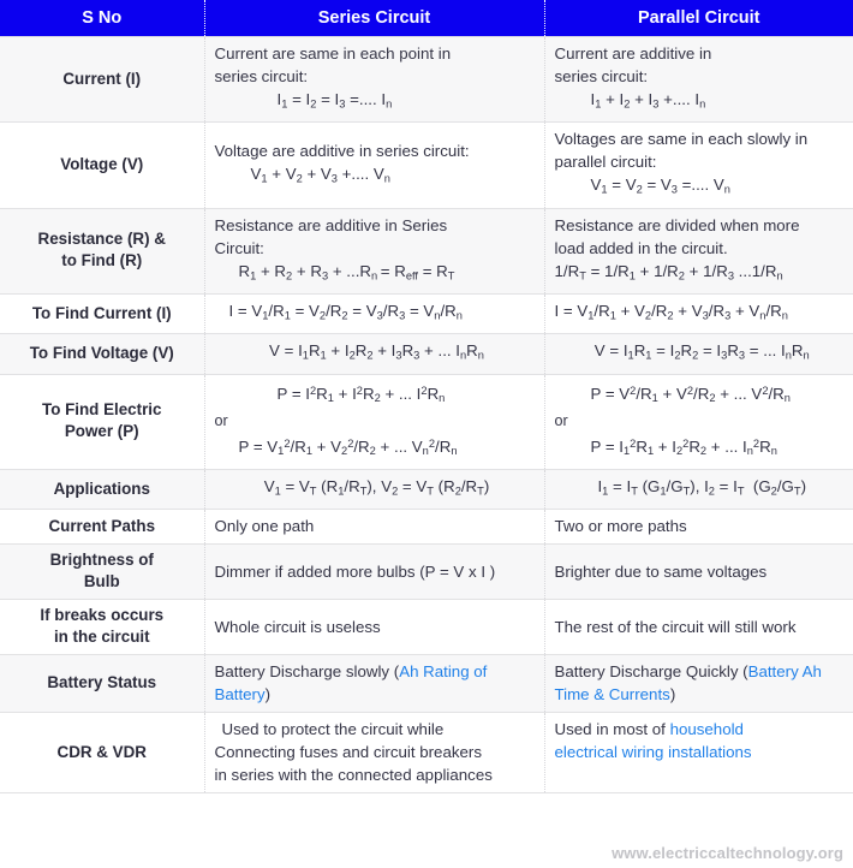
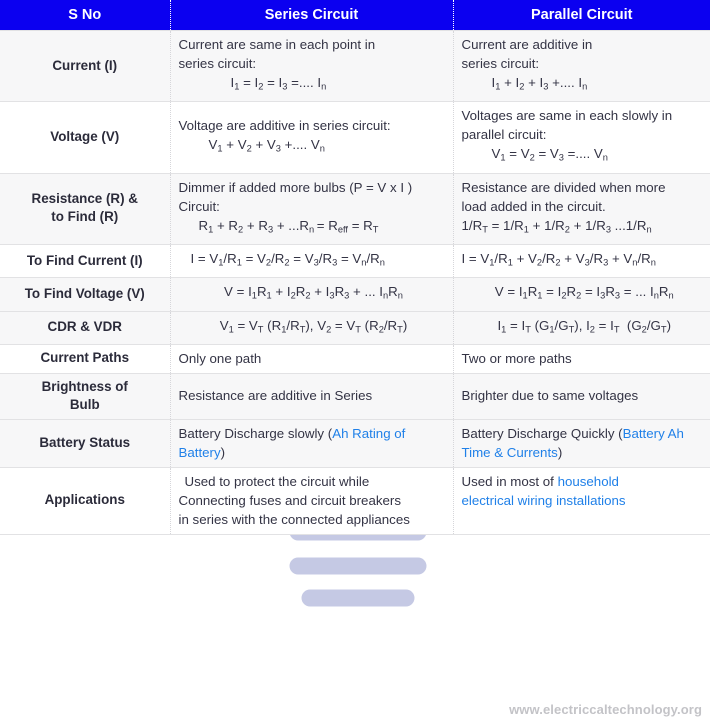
  S No	Series Circuit	Parallel Circuit
  Current (I)	Current are same in each point in series circuit: I1 = I2 = I3 =.... In	Current are additive in series circuit: I1 + I2 + I3 +.... In
  Voltage (V)	Voltage are additive in series circuit: V1 + V2 + V3 +.... Vn	Voltages are same in each slowly in parallel circuit: V1 = V2 = V3 =.... Vn
- Resistance (R) & to Find (R)	Resistance are additive in Series Circuit: R1 + R2 + R3 + ...Rn = Reff = RT	Resistance are divided when more load added in the circuit. 1/RT = 1/R1 + 1/R2 + 1/R3 ...1/Rn
+ Resistance (R) & to Find (R)	Dimmer if added more bulbs (P = V x I ) Circuit: R1 + R2 + R3 + ...Rn = Reff = RT	Resistance are divided when more load added in the circuit. 1/RT = 1/R1 + 1/R2 + 1/R3 ...1/Rn
  To Find Current (I)	I = V1/R1 = V2/R2 = V3/R3 = Vn/Rn	I = V1/R1 + V2/R2 + V3/R3 + Vn/Rn
  To Find Voltage (V)	V = I1R1 + I2R2 + I3R3 + ... InRn	V = I1R1 = I2R2 = I3R3 = ... InRn
- To Find Electric Power (P)	P = I2R1 + I2R2 + ... I2Rn or P = V12/R1 + V22/R2 + ... Vn2/Rn	P = V2/R1 + V2/R2 + ... V2/Rn or P = I12R1 + I22R2 + ... In2Rn
- Applications	V1 = VT (R1/RT), V2 = VT (R2/RT)	I1 = IT (G1/GT), I2 = IT (G2/GT)
+ CDR & VDR	V1 = VT (R1/RT), V2 = VT (R2/RT)	I1 = IT (G1/GT), I2 = IT (G2/GT)
  Current Paths	Only one path	Two or more paths
- Brightness of Bulb	Dimmer if added more bulbs (P = V x I )	Brighter due to same voltages
+ Brightness of Bulb	Resistance are additive in Series	Brighter due to same voltages
- If breaks occurs in the circuit	Whole circuit is useless	The rest of the circuit will still work
  Battery Status	Battery Discharge slowly (Ah Rating of Battery)	Battery Discharge Quickly (Battery Ah Time & Currents)
- CDR & VDR	Used to protect the circuit while Connecting fuses and circuit breakers in series with the connected appliances	Used in most of household electrical wiring installations
+ Applications	Used to protect the circuit while Connecting fuses and circuit breakers in series with the connected appliances	Used in most of household electrical wiring installations
  www.electriccaltechnology.org
